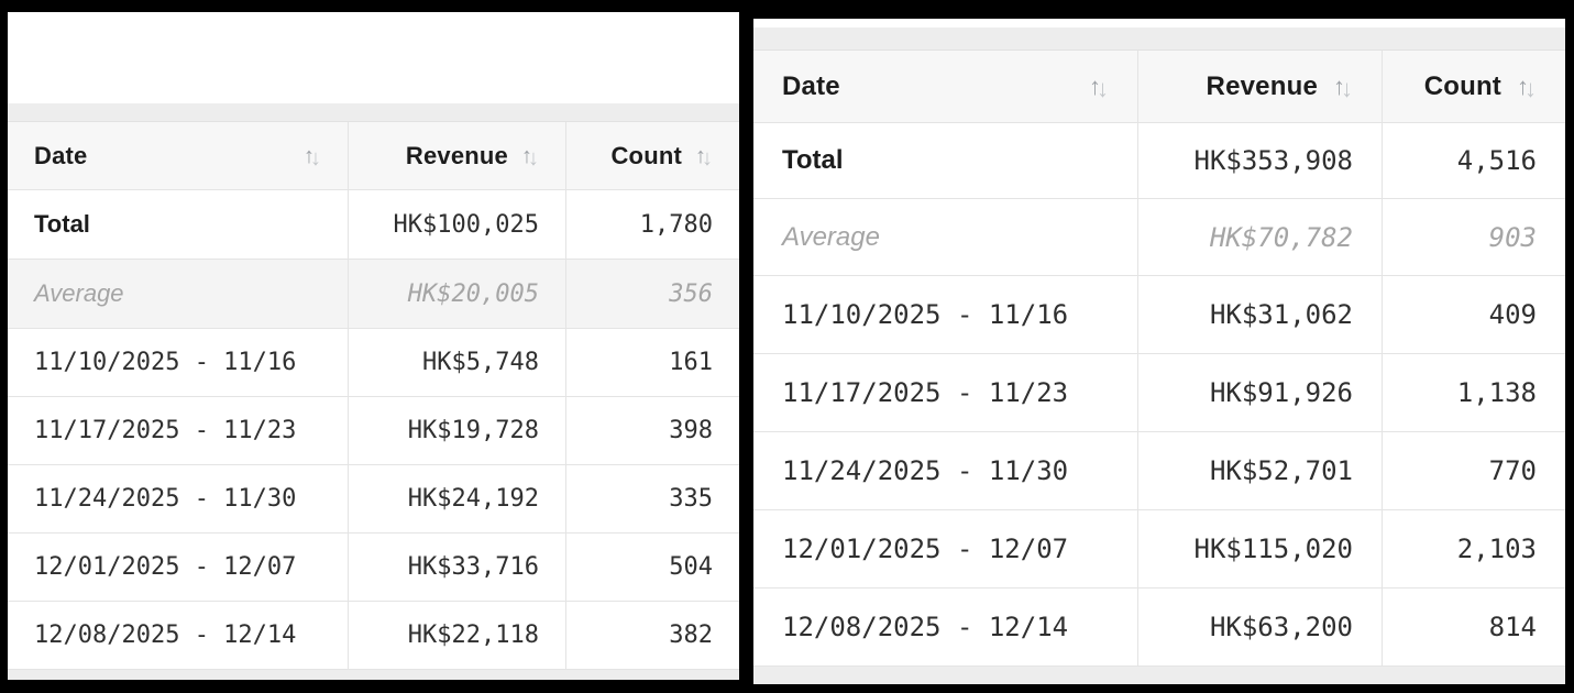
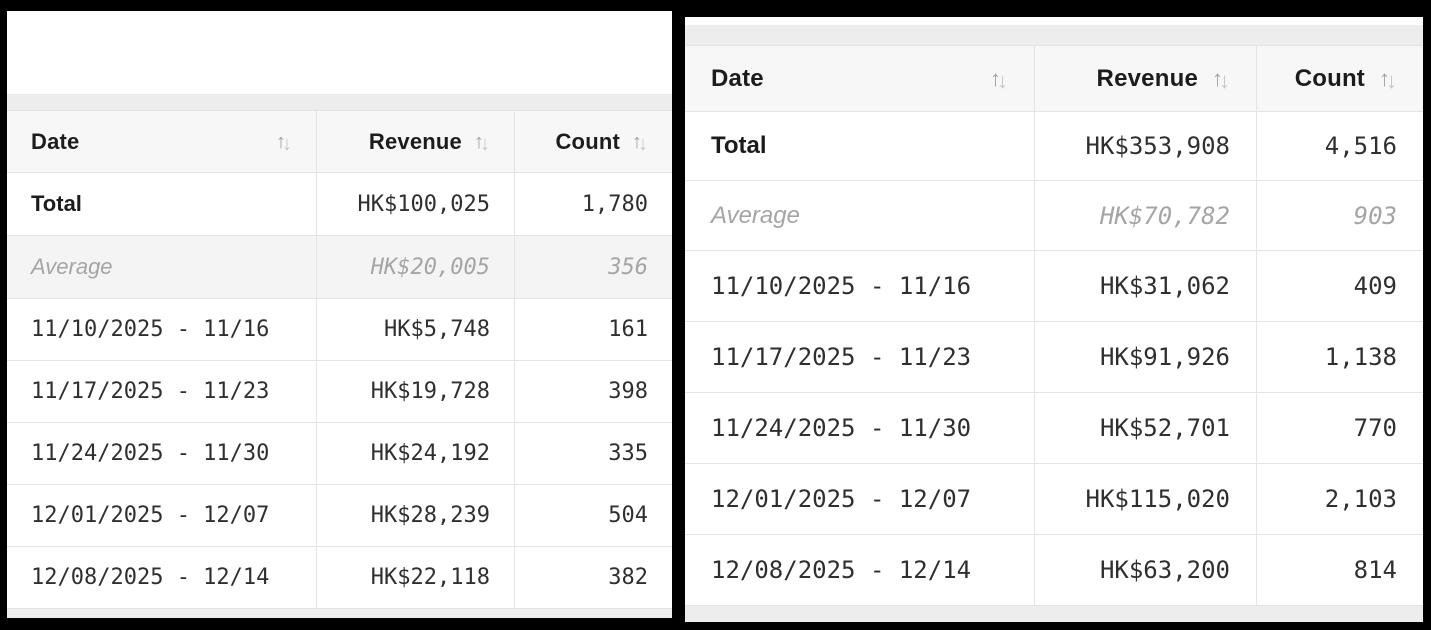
  Date
  ↑
  ↓
  Revenue
  ↑
  ↓
  Count
  ↑
  ↓
  Total
  HK$100,025
  1,780
  Average
  HK$20,005
  356
  11/10/2025 - 11/16
  HK$5,748
  161
  11/17/2025 - 11/23
  HK$19,728
  398
  11/24/2025 - 11/30
  HK$24,192
  335
  12/01/2025 - 12/07
- HK$33,716
+ HK$28,239
  504
  12/08/2025 - 12/14
  HK$22,118
  382
  Date
  ↑
  ↓
  Revenue
  ↑
  ↓
  Count
  ↑
  ↓
  Total
  HK$353,908
  4,516
  Average
  HK$70,782
  903
  11/10/2025 - 11/16
  HK$31,062
  409
  11/17/2025 - 11/23
  HK$91,926
  1,138
  11/24/2025 - 11/30
  HK$52,701
  770
  12/01/2025 - 12/07
  HK$115,020
  2,103
  12/08/2025 - 12/14
  HK$63,200
  814
